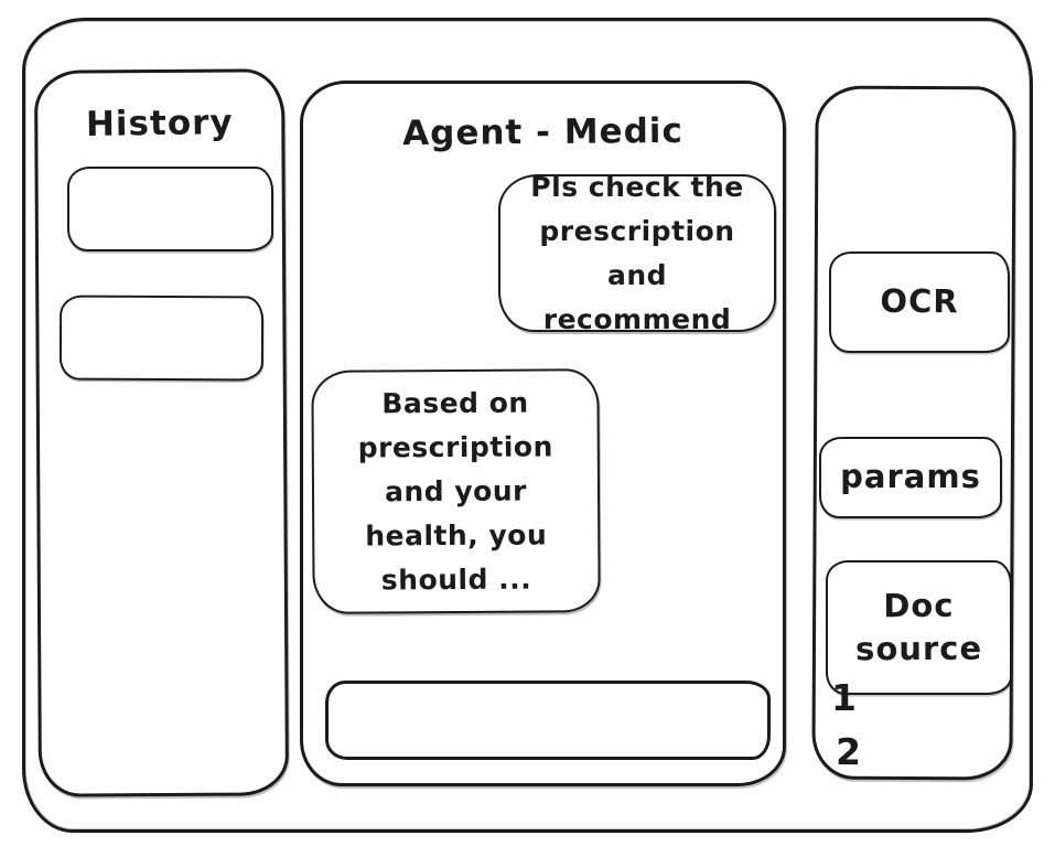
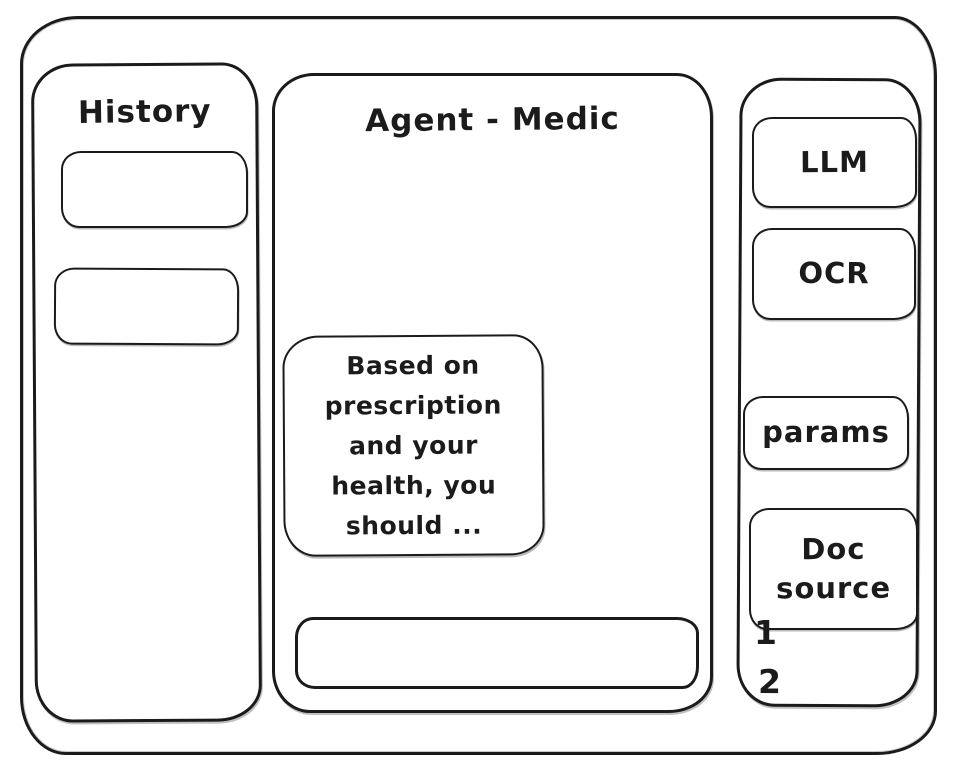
  History
  Agent - Medic
- Pls check the prescription and recommend
  Based on prescription and your health, you should ...
+ LLM
  OCR
  params
  Doc source
  1
  2
